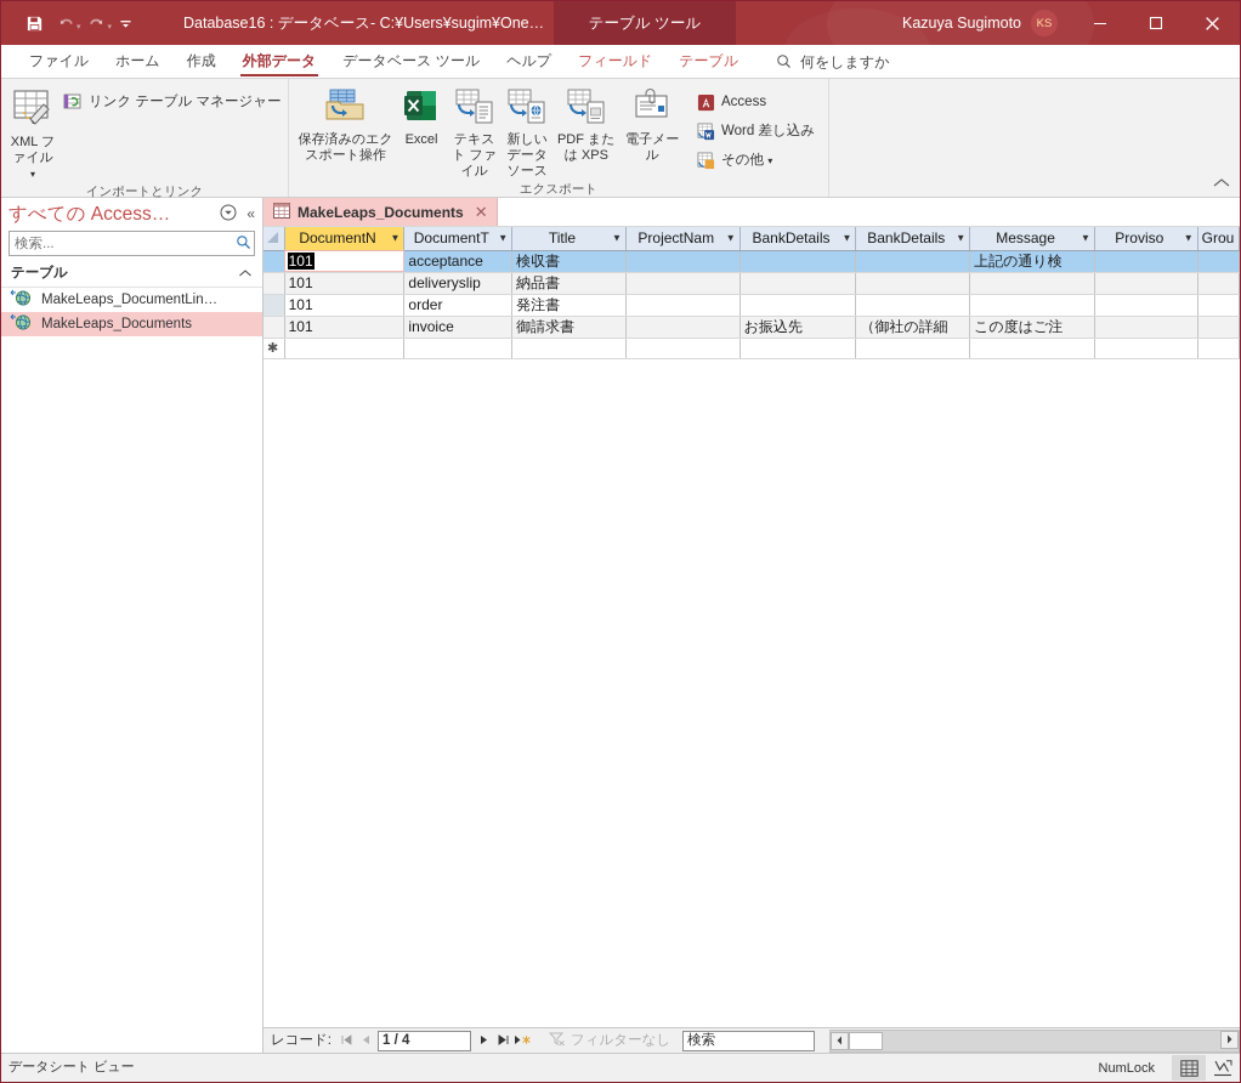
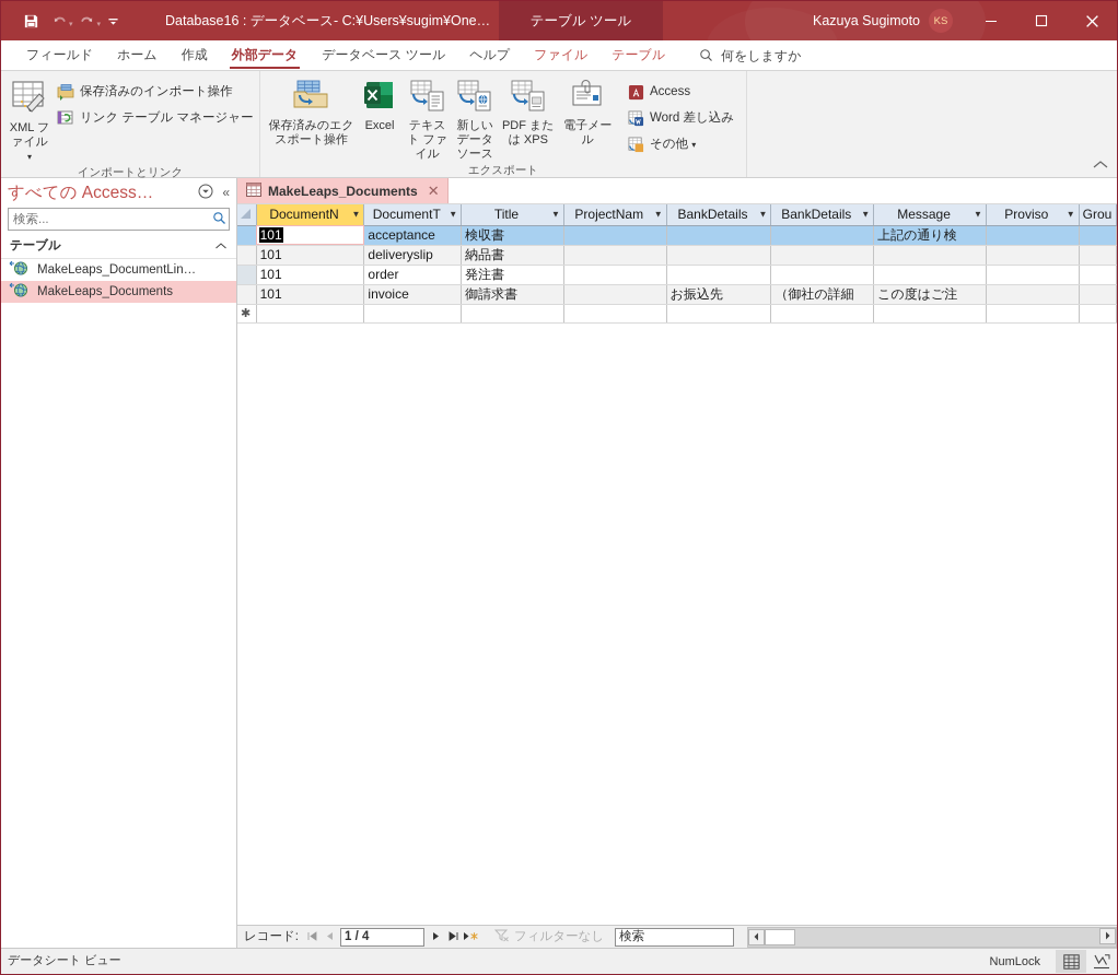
  Database16 : データベース- C:¥Users¥sugim¥One…
  テーブル ツール
  Kazuya Sugimoto
  KS
- ファイル
+ フィールド
  ホーム
  作成
  外部データ
  データベース ツール
  ヘルプ
- フィールド
+ ファイル
  テーブル
  何をしますか
  XML ファイル ▾
+ 保存済みのインポート操作
  リンク テーブル マネージャー
  インポートとリンク
  保存済みのエクスポート操作
  Excel
  テキスト ファイル
  新しいデータ ソース
  PDF または XPS
  電子メール
  Access
  Word 差し込み
  その他 ▾
  エクスポート
  すべての Access…
  «
  検索...
  テーブル
  MakeLeaps_DocumentLin…
  MakeLeaps_Documents
  MakeLeaps_Documents
  ✕
  	DocumentN ▼	DocumentT ▼	Title ▼	ProjectNam ▼	BankDetails ▼	BankDetails ▼	Message ▼	Proviso ▼	Grou
  	101	acceptance	検収書				上記の通り検
  	101	deliveryslip	納品書
  	101	order	発注書
  	101	invoice	御請求書		お振込先	（御社の詳細	この度はご注
  ✱
  レコード:
  1 / 4
  フィルターなし
  検索
  データシート ビュー
  NumLock
